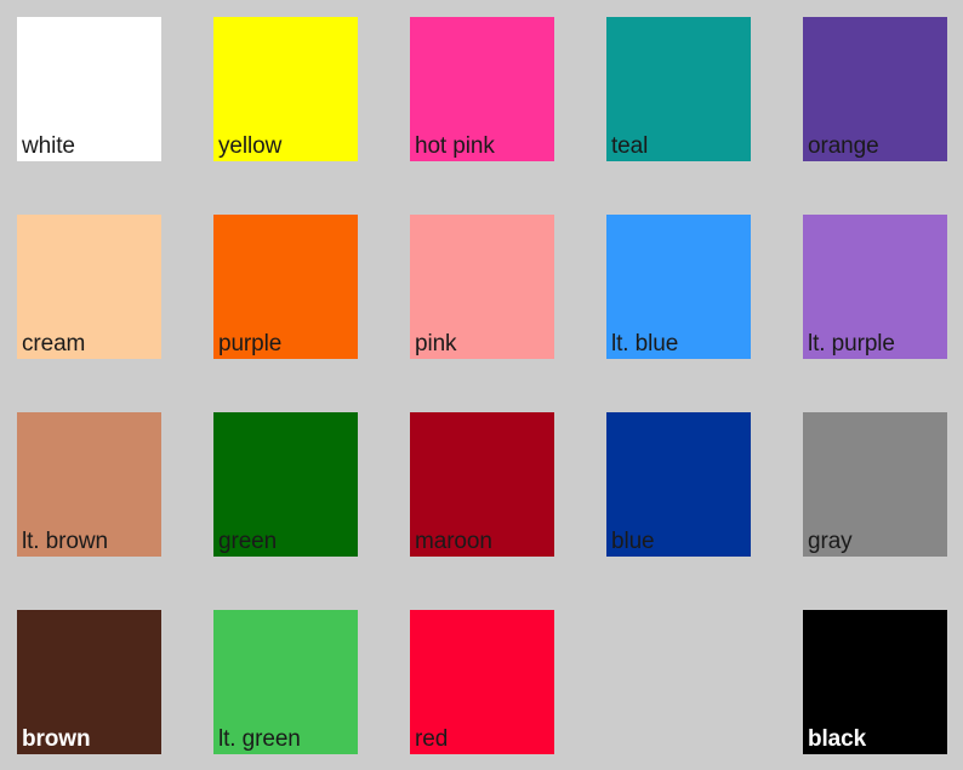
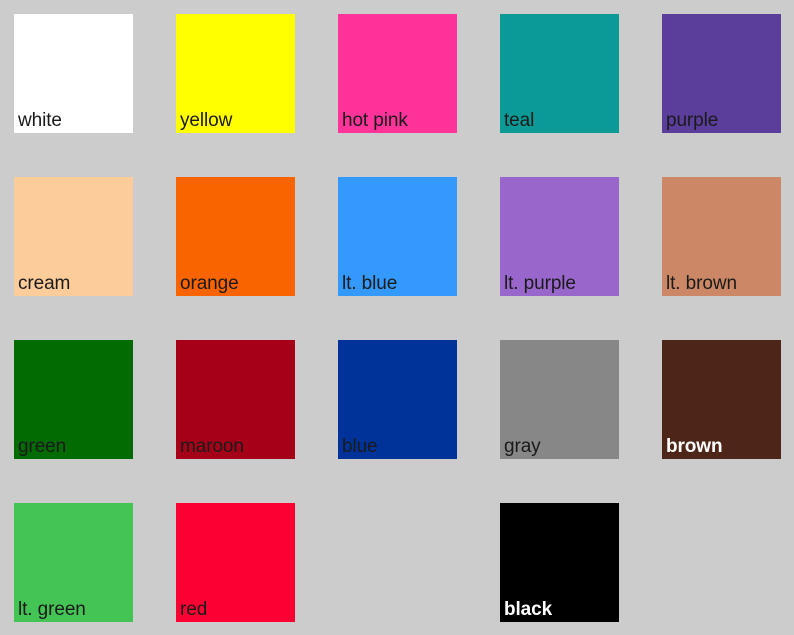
  white
  yellow
  hot pink
  teal
- orange
+ purple
  cream
- purple
+ orange
- pink
  lt. blue
  lt. purple
  lt. brown
  green
  maroon
  blue
  gray
  brown
  lt. green
  red
  black
